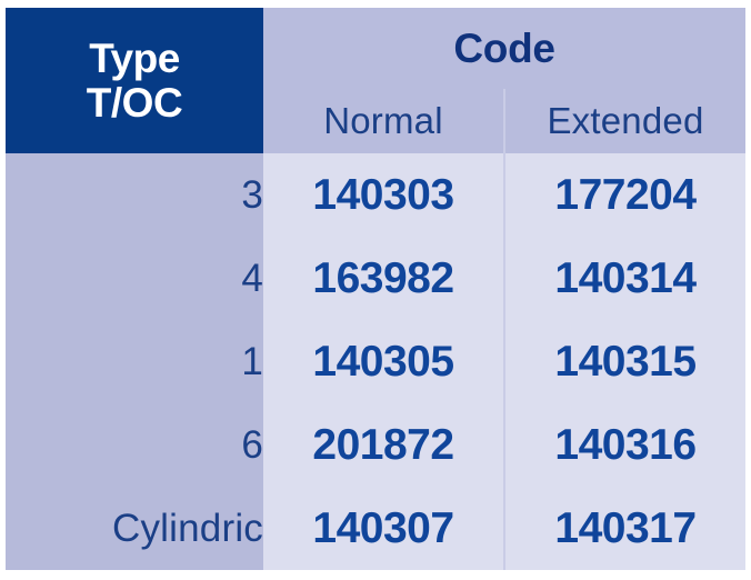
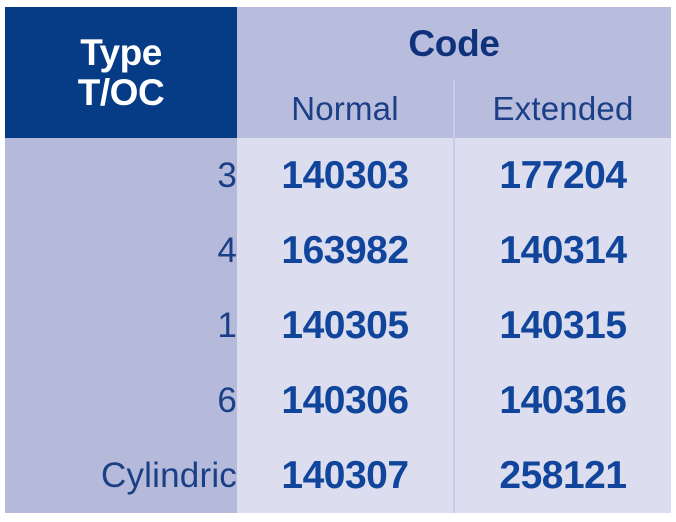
  Type T/OC	Code
  Normal	Extended
  3	140303	177204
  4	163982	140314
  1	140305	140315
- 6	201872	140316
+ 6	140306	140316
- Cylindric	140307	140317
+ Cylindric	140307	258121
